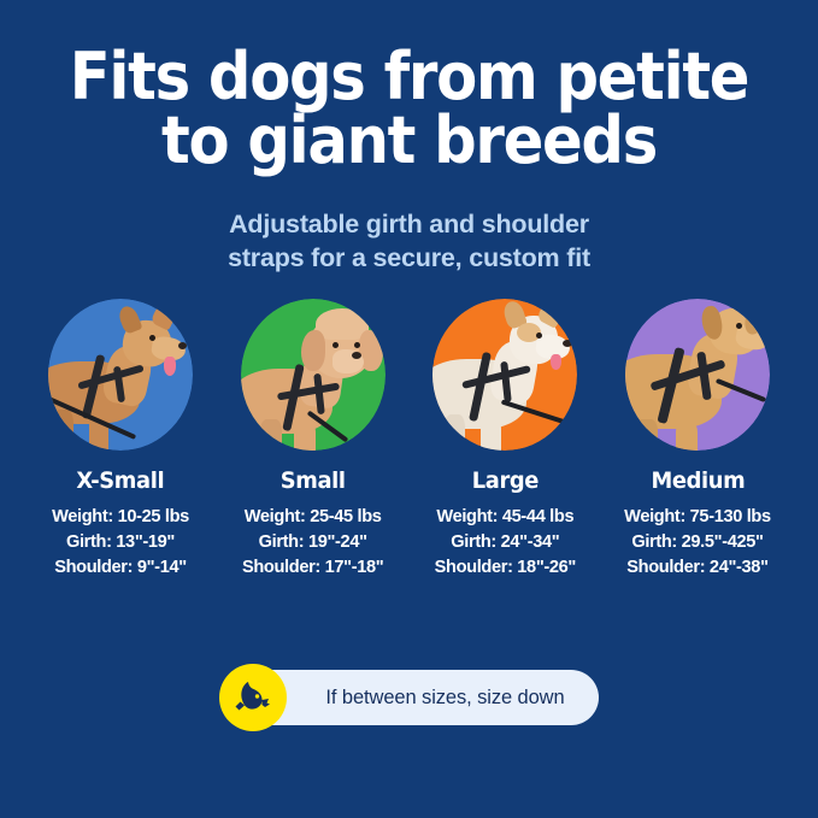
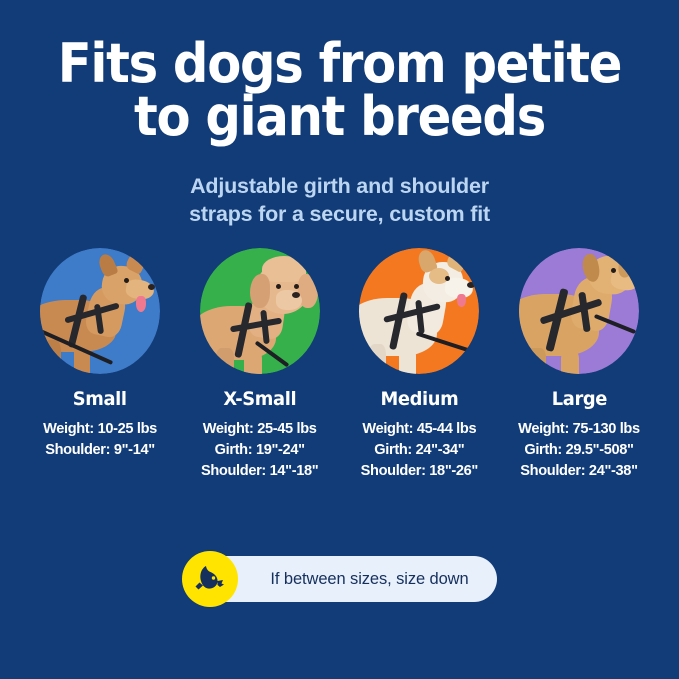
  Fits dogs from petite
  to giant breeds
  Adjustable girth and shoulder
  straps for a secure, custom fit
- X-Small
+ Small
  Weight: 10-25 lbs
- Girth: 13"-19"
  Shoulder: 9"-14"
- Small
+ X-Small
  Weight: 25-45 lbs
  Girth: 19"-24"
- Shoulder: 17"-18"
+ Shoulder: 14"-18"
- Large
+ Medium
  Weight: 45-44 lbs
  Girth: 24"-34"
  Shoulder: 18"-26"
- Medium
+ Large
  Weight: 75-130 lbs
- Girth: 29.5"-425"
+ Girth: 29.5"-508"
  Shoulder: 24"-38"
  If between sizes, size down
